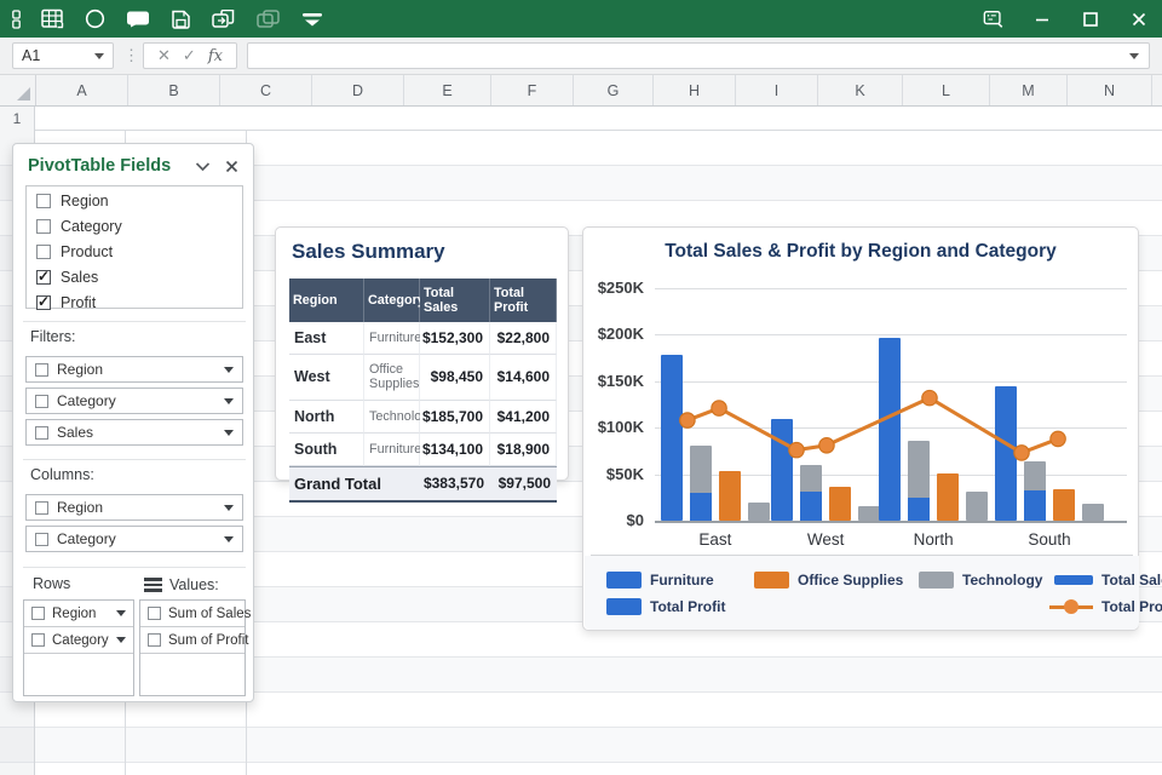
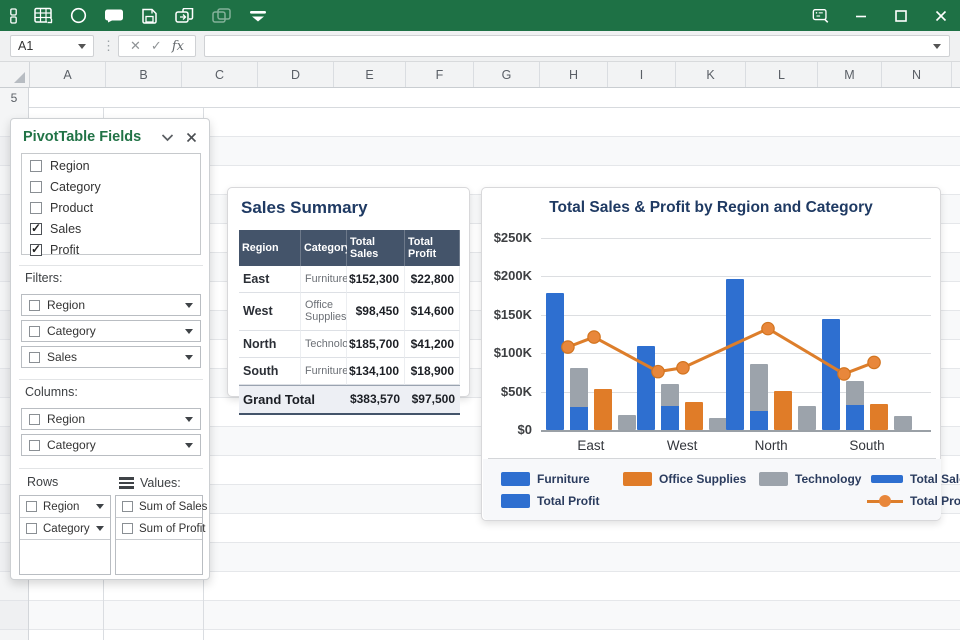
  A1
  ⋮
  ✕
  ✓
  fx
  A
  B
  C
  D
  E
  F
  G
  H
  I
  K
  L
  M
  N
- 1
+ 5
  PivotTable Fields
  Region
  Category
  Product
  Sales
  Profit
  Filters:
  Columns:
  Rows
  Values:
  Region
  Category
  Sum of Sales
  Sum of Profit
  Region
  Category
  Sales
  Region
  Category
  Sales Summary
  Region
  Categor
  Total Sales
  Total Profit
  East
  Furniture
  $152,300
  $22,800
  West
  Office Supplies
  $98,450
  $14,600
  North
  Technolo
  $185,700
  $41,200
  South
  Furniture
  $134,100
  $18,900
  Grand Total
  $383,570
  $97,500
  Total Sales & Profit by Region and Category
  $250K
  $200K
  $150K
  $100K
  $50K
  $0
  East
  West
  North
  South
  Furniture
  Office Supplies
  Technology
  Total Sal
  Total Profit
  Total Pro
